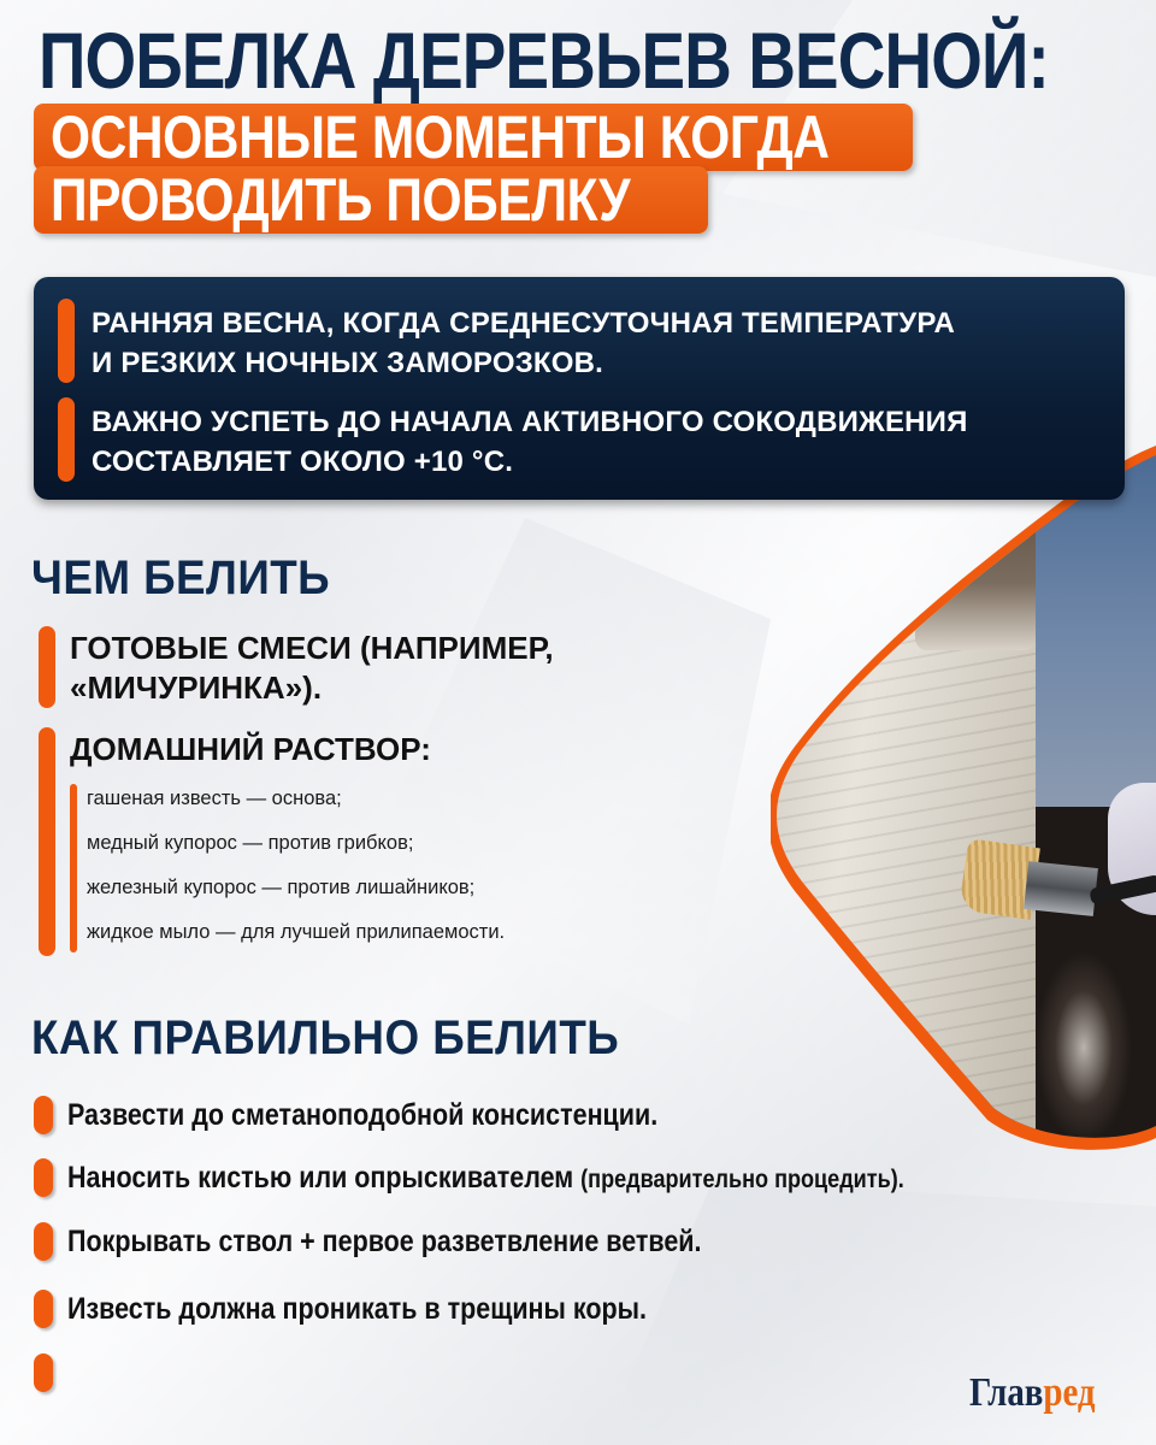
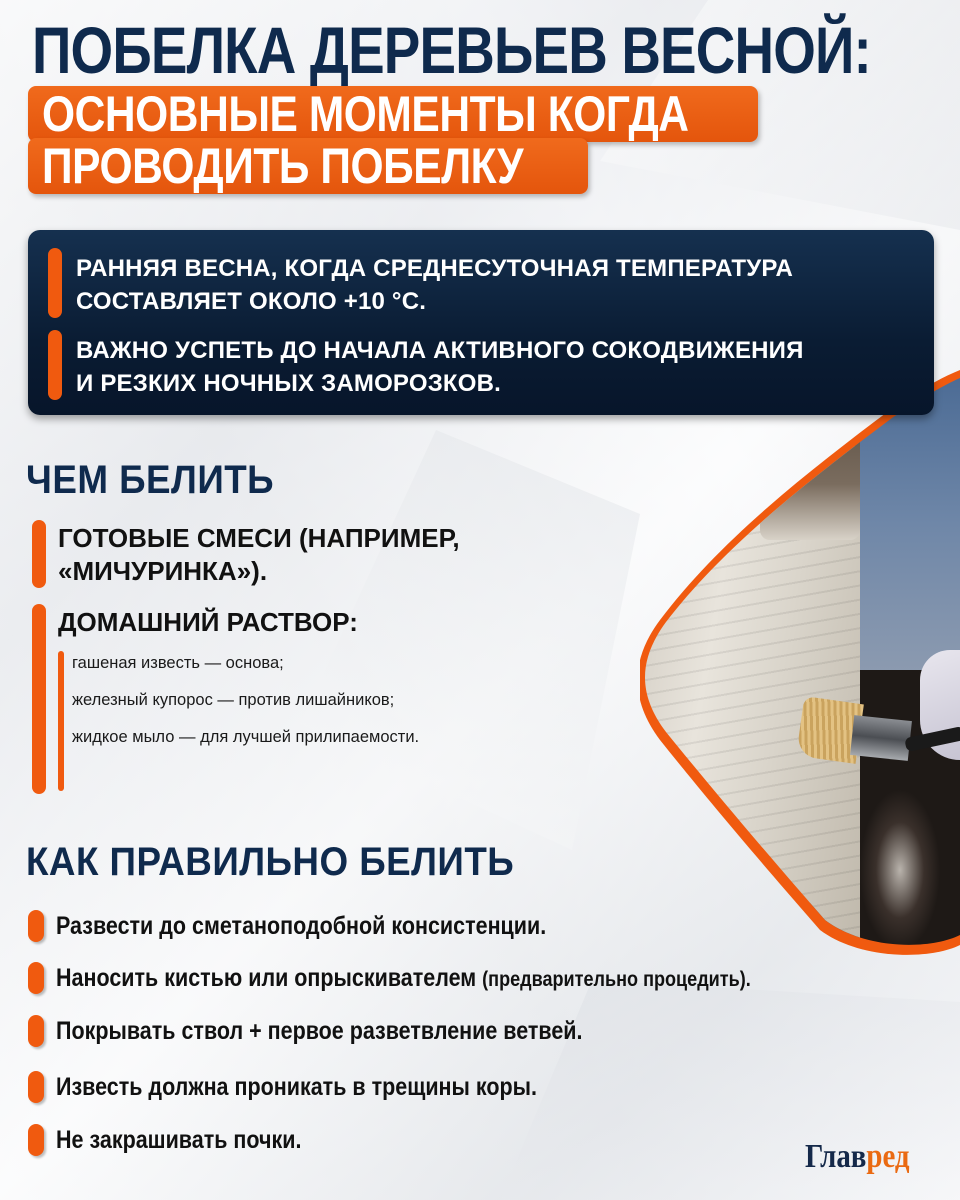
  ПОБЕЛКА ДЕРЕВЬЕВ ВЕСНОЙ:
  ОСНОВНЫЕ МОМЕНТЫ КОГДА
  ПРОВОДИТЬ ПОБЕЛКУ
  РАННЯЯ ВЕСНА, КОГДА СРЕДНЕСУТОЧНАЯ ТЕМПЕРАТУРА
- И РЕЗКИХ НОЧНЫХ ЗАМОРОЗКОВ.
+ СОСТАВЛЯЕТ ОКОЛО +10 °С.
  ВАЖНО УСПЕТЬ ДО НАЧАЛА АКТИВНОГО СОКОДВИЖЕНИЯ
- СОСТАВЛЯЕТ ОКОЛО +10 °С.
+ И РЕЗКИХ НОЧНЫХ ЗАМОРОЗКОВ.
  ЧЕМ БЕЛИТЬ
  ГОТОВЫЕ СМЕСИ (НАПРИМЕР,
  «МИЧУРИНКА»).
  ДОМАШНИЙ РАСТВОР:
  гашеная известь — основа;
- медный купорос — против грибков;
  железный купорос — против лишайников;
  жидкое мыло — для лучшей прилипаемости.
  КАК ПРАВИЛЬНО БЕЛИТЬ
  Развести до сметаноподобной консистенции.
  Наносить кистью или опрыскивателем (предварительно процедить).
  Покрывать ствол + первое разветвление ветвей.
  Известь должна проникать в трещины коры.
+ Не закрашивать почки.
  Главред
